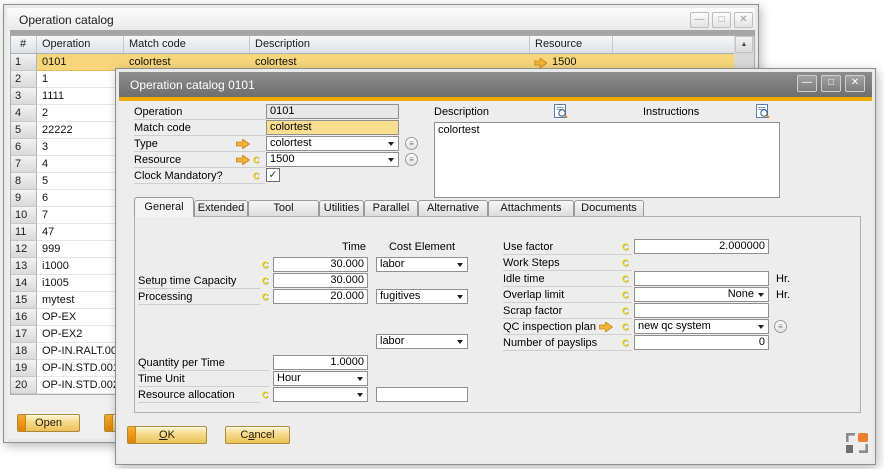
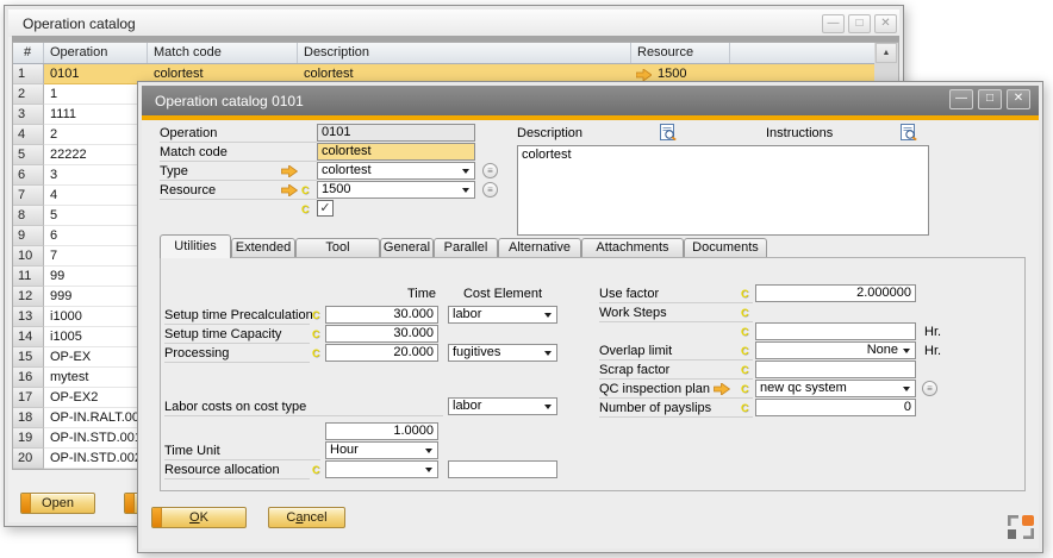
  Operation catalog
  —
  □
  ✕
  #
  Operation
  Match code
  Description
  Resource
  1
  0101
  colortest
  colortest
  1500
  2
  1
  3
  1111
  4
  2
  5
  22222
  6
  3
  7
  4
  8
  5
  9
  6
  10
  7
  11
- 47
+ 99
  12
  999
  13
  i1000
  14
  i1005
  15
- mytest
+ OP-EX
  16
- OP-EX
+ mytest
  17
  OP-EX2
  18
  OP-IN.RALT.00
  19
  OP-IN.STD.00
  20
  OP-IN.STD.00
  Open
  Operation catalog 0101
  —
  □
  ✕
  Operation
  0101
  Match code
  colortest
  Type
  colortest
  ≡
  Resource
  C
  1500
  ≡
- Clock Mandatory?
  C
  ✓
  Description
  Instructions
  colortest
- General
+ Utilities
  Extended
  Tool
- Utilities
+ General
  Parallel
  Alternative
  Attachments
  Documents
  Time
  Cost Element
+ Setup time Precalculation
  C
  30.000
  labor
  Setup time Capacity
  C
  30.000
  Processing
  C
  20.000
  fugitives
+ Labor costs on cost type
  labor
- Quantity per Time
  1.0000
  Time Unit
  Hour
  Resource allocation
  C
  Use factor
  C
  2.000000
  Work Steps
  C
- Idle time
  C
  Hr.
  Overlap limit
  C
  None
  Hr.
  Scrap factor
  C
  QC inspection plan
  C
  new qc system
  ≡
  Number of payslips
  C
  0
  OK
  Cancel
